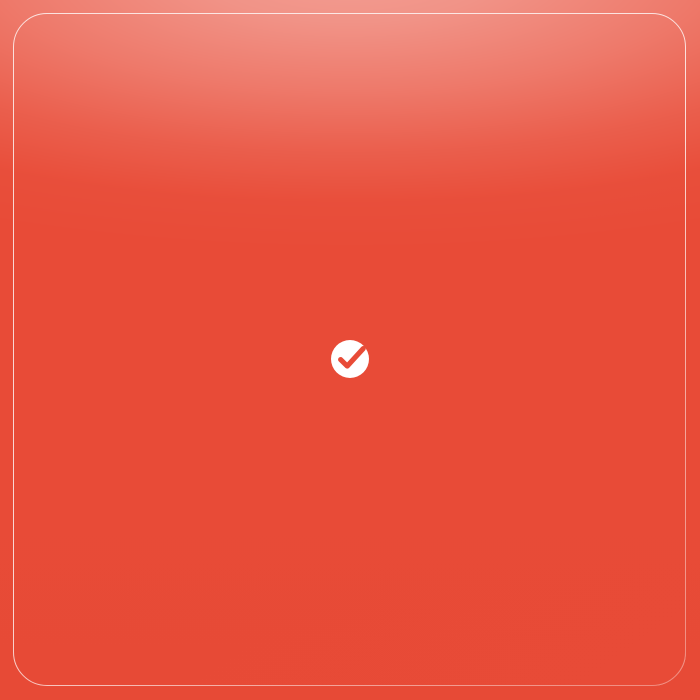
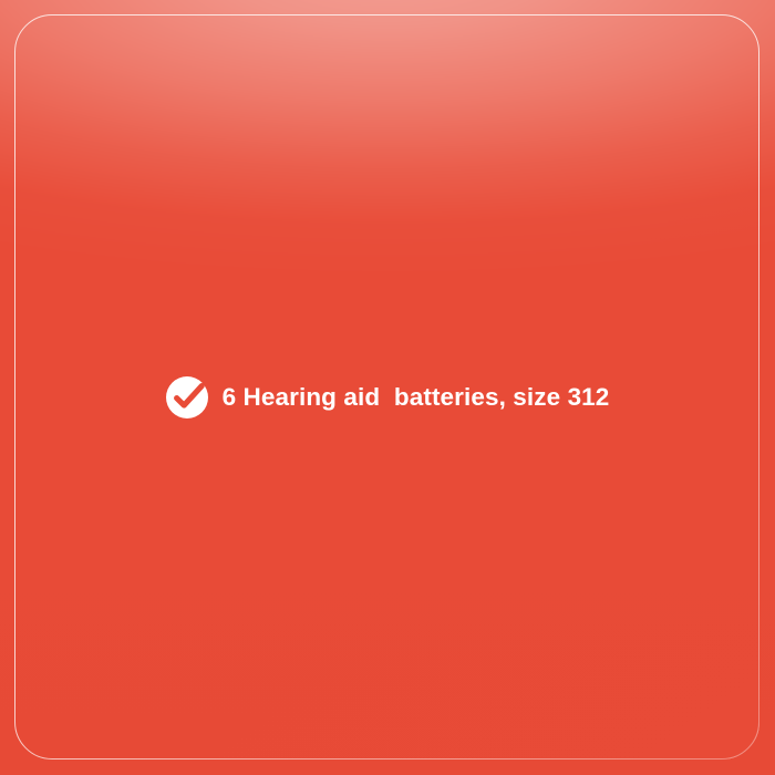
+ 6 Hearing aid batteries, size 312
